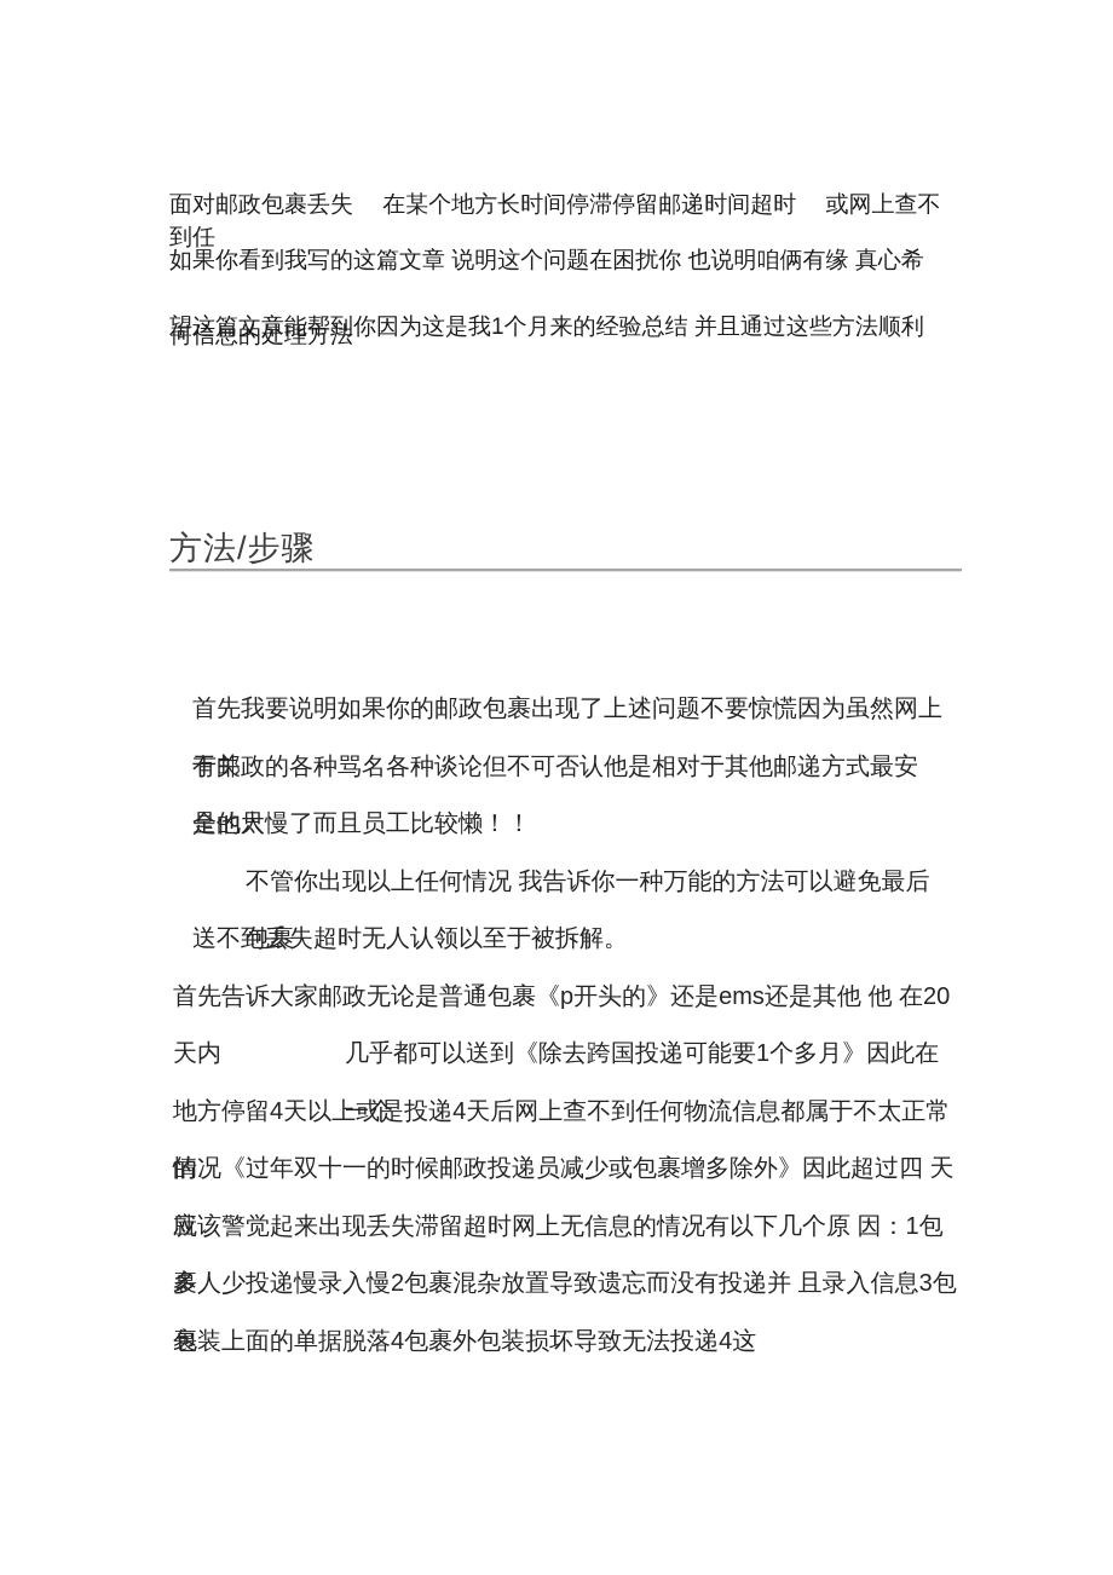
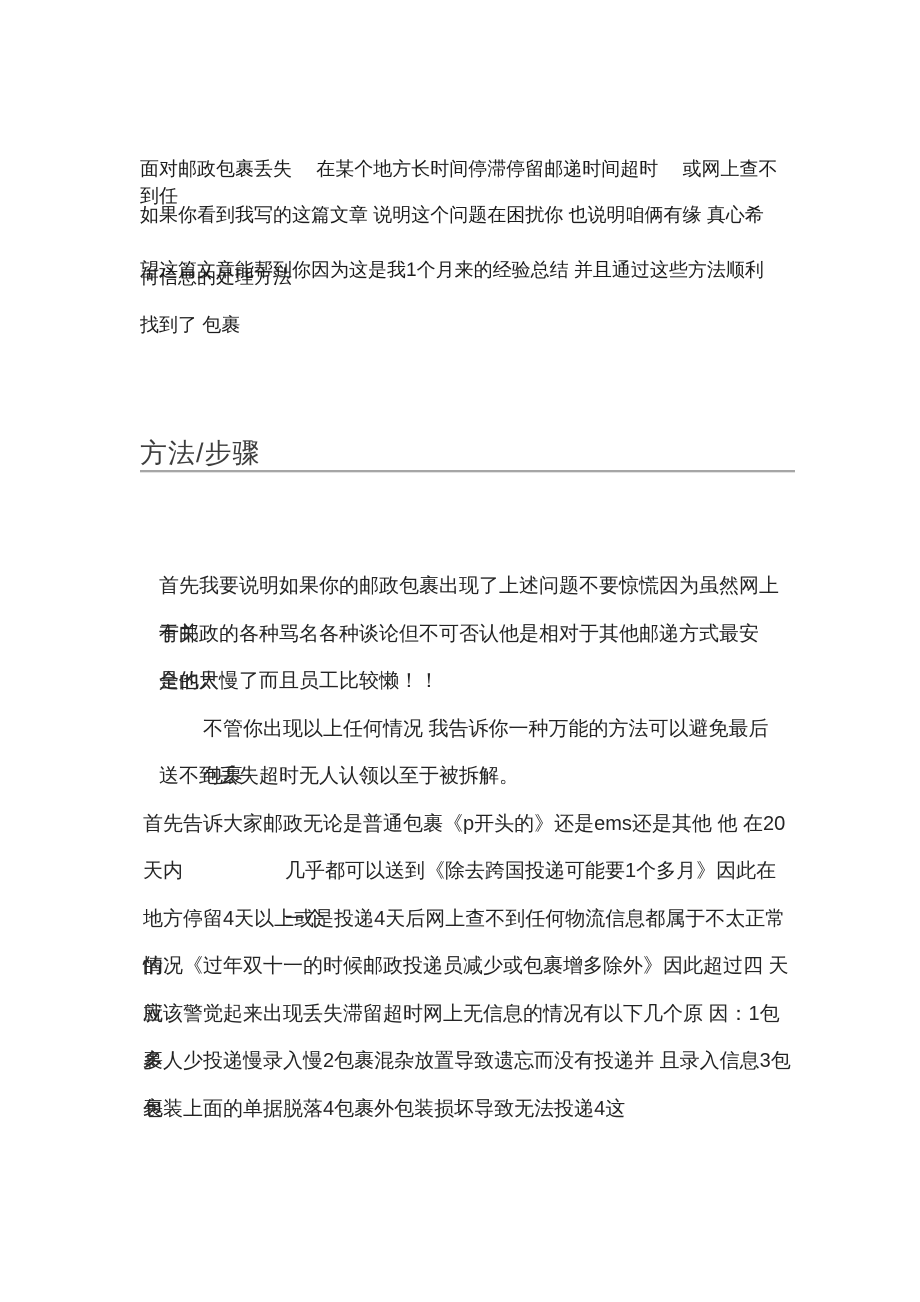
  面对邮政包裹丢失 在某个地方长时间停滞停留邮递时间超时 或网上查不到任
  何信息的处理方法
  如果你看到我写的这篇文章 说明这个问题在困扰你 也说明咱俩有缘 真心希
  望这篇文章能帮到你因为这是我1个月来的经验总结 并且通过这些方法顺利
+ 找到了 包裹
  方法/步骤
  首先我要说明如果你的邮政包裹出现了上述问题不要惊慌因为虽然网上 有关
  于邮政的各种骂名各种谈论但不可否认他是相对于其他邮递方式最安 全的只
  是他太慢了而且员工比较懒！！
  不管你出现以上任何情况 我告诉你一种万能的方法可以避免最后 包裹
  送不到丢失超时无人认领以至于被拆解。
  首先告诉大家邮政无论是普通包裹《p开头的》还是ems还是其他 他 在20天内
  几乎都可以送到《除去跨国投递可能要1个多月》因此在一个
  地方停留4天以上或是投递4天后网上查不到任何物流信息都属于不太正常 的
  情况《过年双十一的时候邮政投递员减少或包裹增多除外》因此超过四 天就
  应该警觉起来出现丢失滞留超时网上无信息的情况有以下几个原 因：1包裹
  多人少投递慢录入慢2包裹混杂放置导致遗忘而没有投递并 且录入信息3包裹
  包装上面的单据脱落4包裹外包装损坏导致无法投递4这
